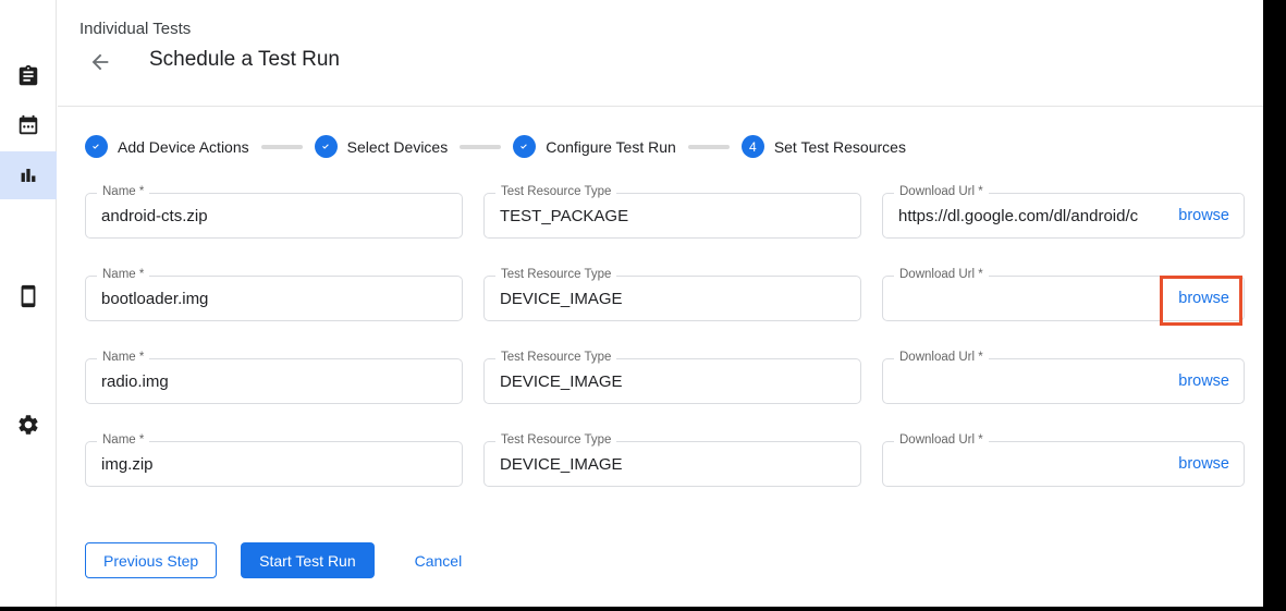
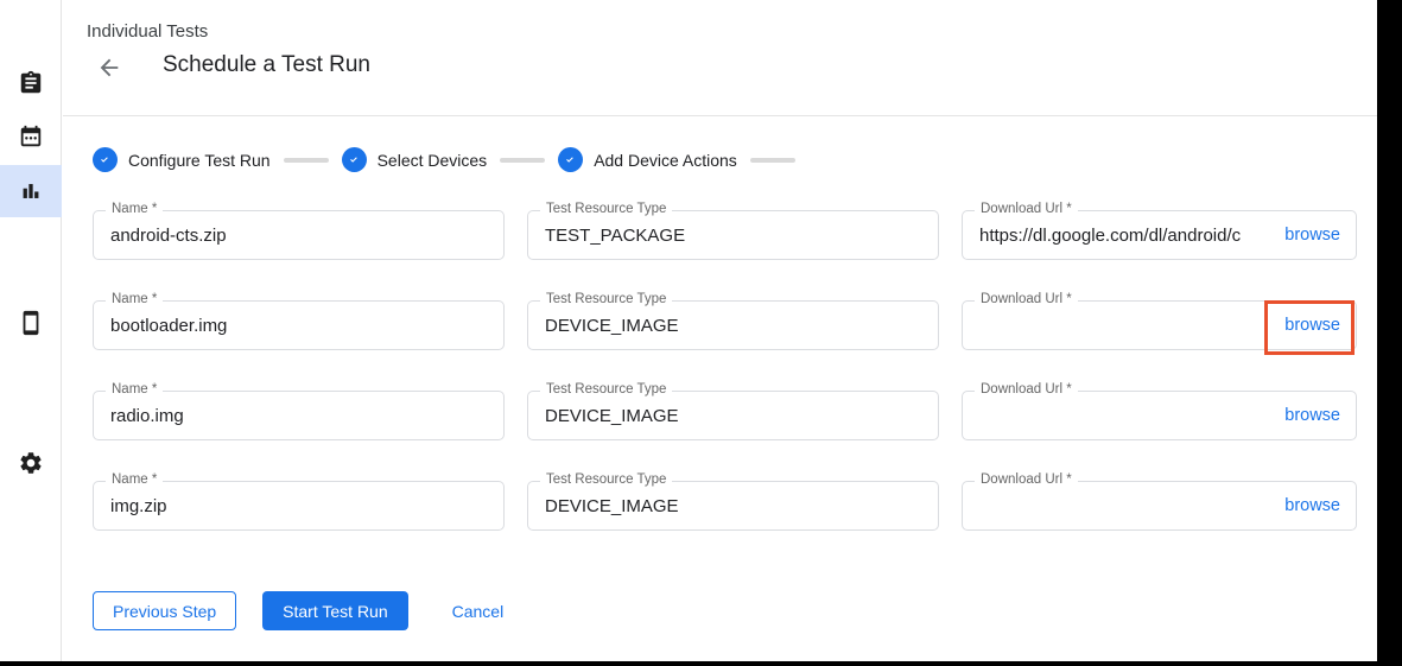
  Individual Tests
  Schedule a Test Run
- Add Device Actions
+ Configure Test Run
  Select Devices
- Configure Test Run
+ Add Device Actions
- 4
- Set Test Resources
  Name *
  android-cts.zip
  Test Resource Type
  TEST_PACKAGE
  Download Url *
  https://dl.google.com/dl/android/c
  browse
  Name *
  bootloader.img
  Test Resource Type
  DEVICE_IMAGE
  Download Url *
  browse
  Name *
  radio.img
  Test Resource Type
  DEVICE_IMAGE
  Download Url *
  browse
  Name *
  img.zip
  Test Resource Type
  DEVICE_IMAGE
  Download Url *
  browse
  Previous Step
  Start Test Run
  Cancel
